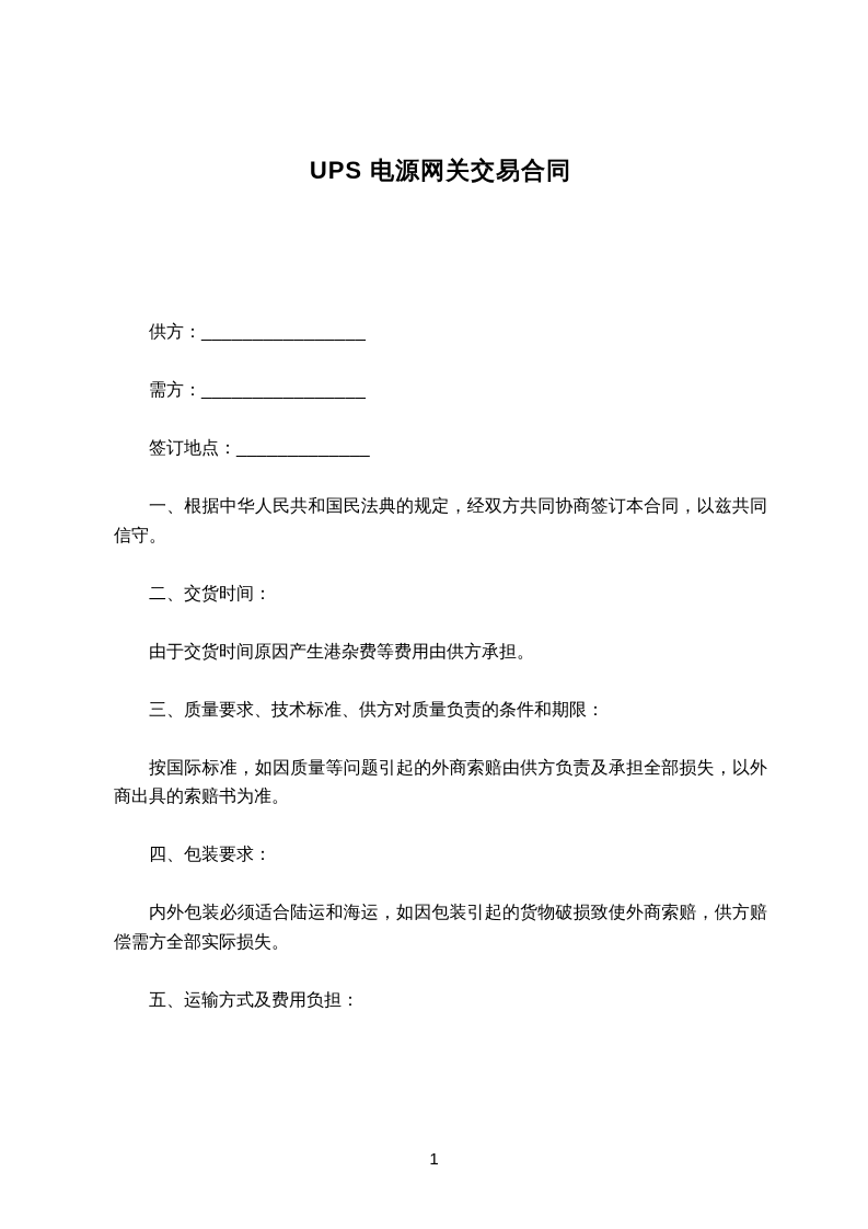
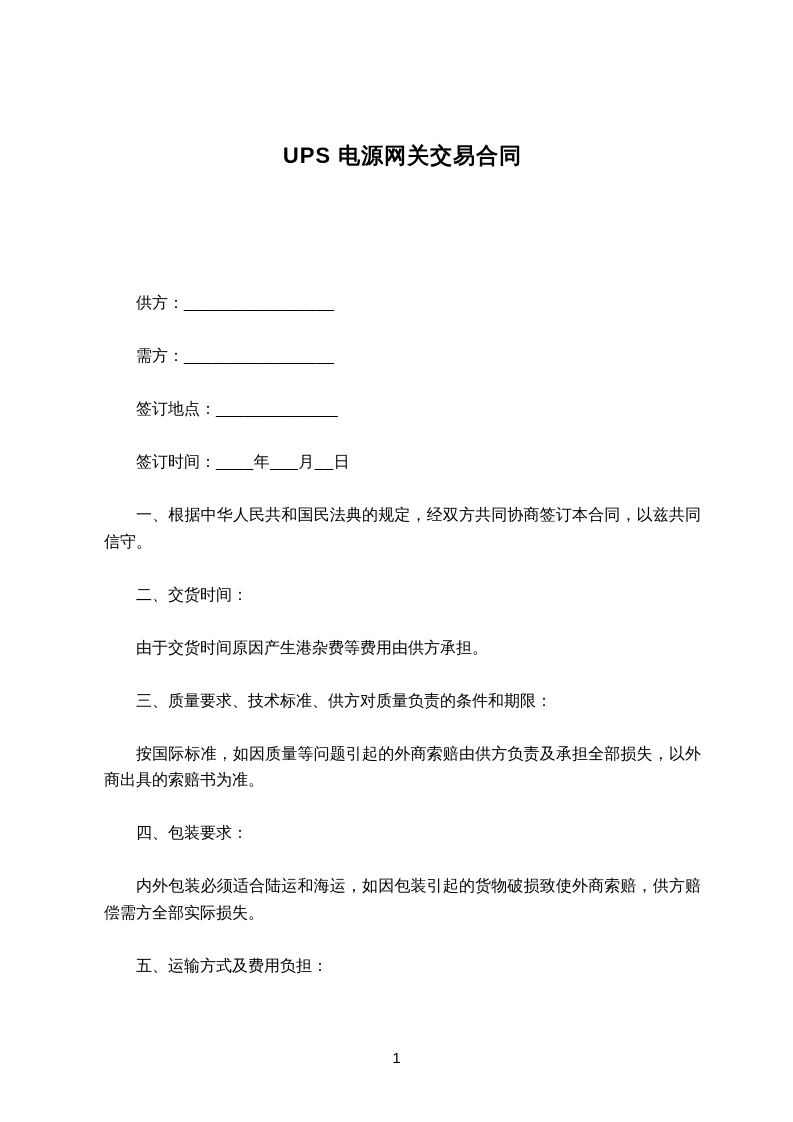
  UPS 电源网关交易合同
  供方：________________
  需方：________________
  签订地点：_____________
+ 签订时间：____年___月__日
  一、根据中华人民共和国民法典的规定，经双方共同协商签订本合同，以兹共同信守。
  二、交货时间：
  由于交货时间原因产生港杂费等费用由供方承担。
  三、质量要求、技术标准、供方对质量负责的条件和期限：
  按国际标准，如因质量等问题引起的外商索赔由供方负责及承担全部损失，以外商出具的索赔书为准。
  四、包装要求：
  内外包装必须适合陆运和海运，如因包装引起的货物破损致使外商索赔，供方赔偿需方全部实际损失。
  五、运输方式及费用负担：
  1
